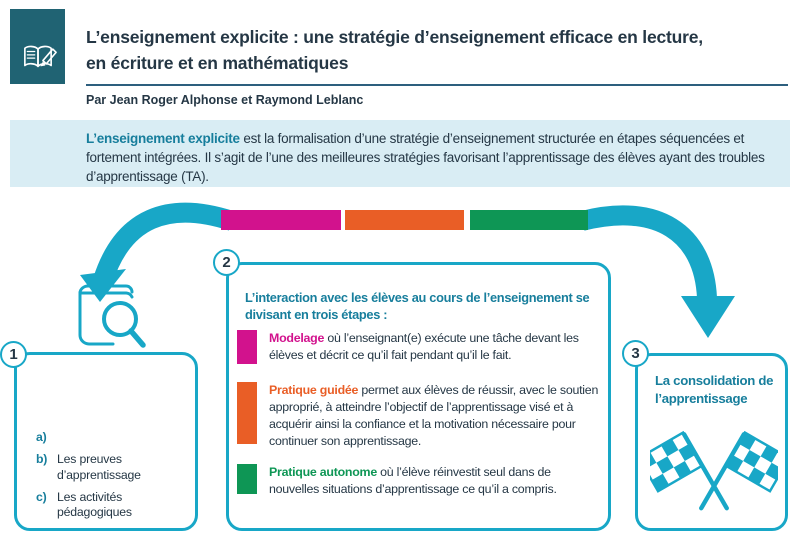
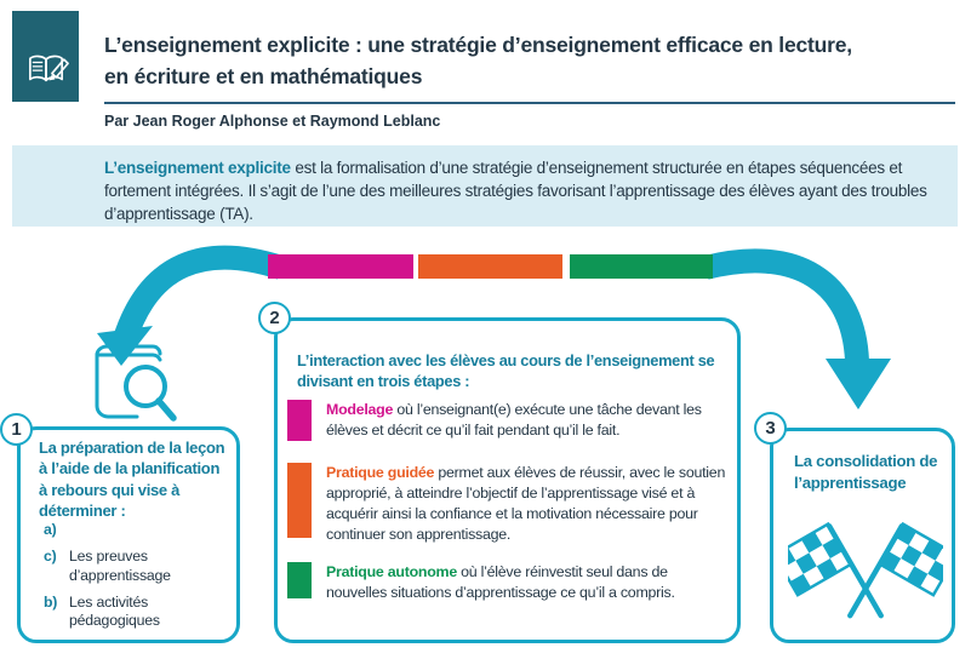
  L’enseignement explicite : une stratégie d’enseignement efficace en lecture,
  en écriture et en mathématiques
  Par Jean Roger Alphonse et Raymond Leblanc
  L’enseignement explicite est la formalisation d’une stratégie d’enseignement structurée en étapes séquencées et fortement intégrées. Il s’agit de l’une des meilleures stratégies favorisant l’apprentissage des élèves ayant des troubles d’apprentissage (TA).
  1
  2
  3
+ La préparation de la leçon à l’aide de la planification à rebours qui vise à déterminer :
  L’interaction avec les élèves au cours de l’enseignement se divisant en trois étapes :
  La consolidation de l’apprentissage
  a)
- b)
+ c)
  Les preuves d’apprentissage
- c)
+ b)
  Les activités pédagogiques
  Modelage où l’enseignant(e) exécute une tâche devant les élèves et décrit ce qu’il fait pendant qu’il le fait.
  Pratique guidée permet aux élèves de réussir, avec le soutien approprié, à atteindre l’objectif de l’apprentissage visé et à acquérir ainsi la confiance et la motivation nécessaire pour continuer son apprentissage.
  Pratique autonome où l’élève réinvestit seul dans de nouvelles situations d’apprentissage ce qu’il a compris.
